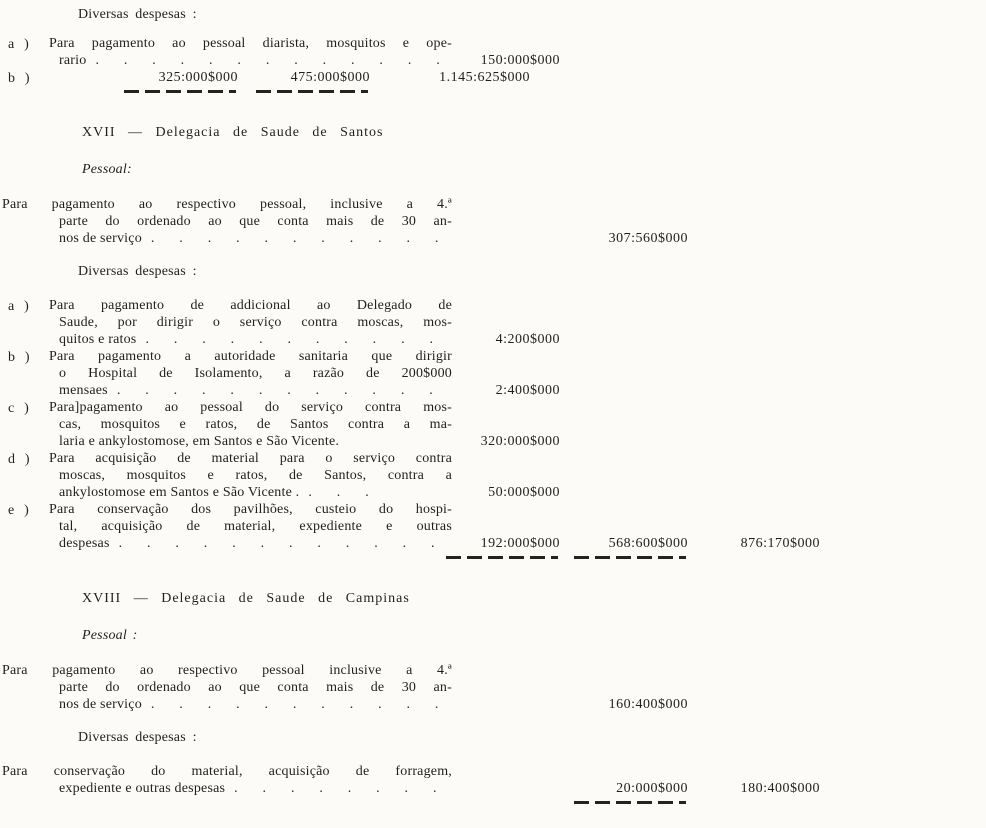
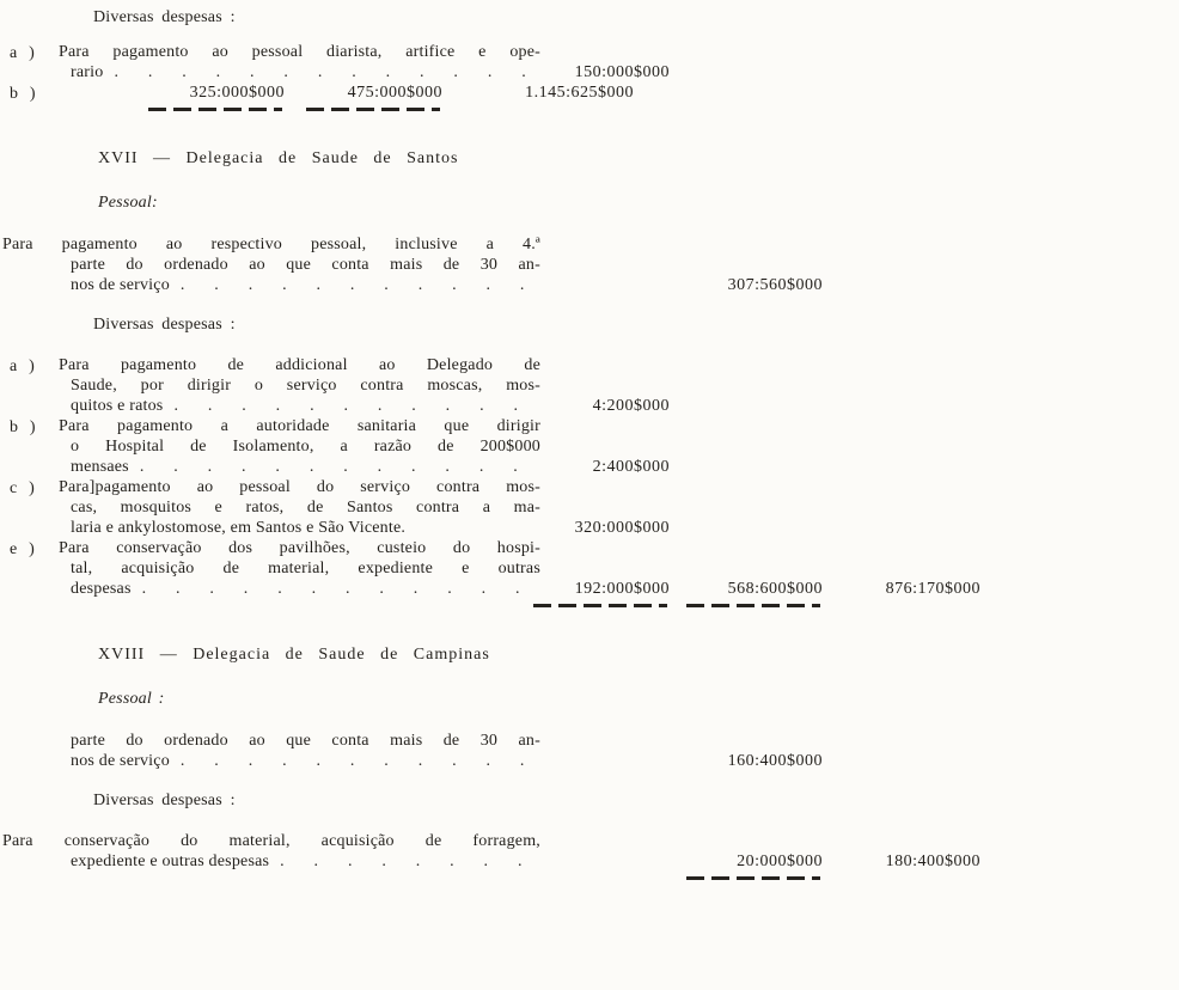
  Diversas despesas :
  a )
- Para pagamento ao pessoal diarista, mosquitos e ope-
+ Para pagamento ao pessoal diarista, artifice e ope-
  rario
  150:000$000
  b )
  325:000$000
  475:000$000
  1.145:625$000
  XVII — Delegacia de Saude de Santos
  Pessoal:
  Para pagamento ao respectivo pessoal, inclusive a 4.ª
  parte do ordenado ao que conta mais de 30 an-
  nos de serviço
  307:560$000
  Diversas despesas :
  a )
  Para pagamento de addicional ao Delegado de
  Saude, por dirigir o serviço contra moscas, mos-
  quitos e ratos
  4:200$000
  b )
  Para pagamento a autoridade sanitaria que dirigir
  o Hospital de Isolamento, a razão de 200$000
  mensaes
  2:400$000
  c )
  Para]pagamento ao pessoal do serviço contra mos-
  cas, mosquitos e ratos, de Santos contra a ma-
  laria e ankylostomose, em Santos e São Vicente.
  320:000$000
- d )
- Para acquisição de material para o serviço contra
- moscas, mosquitos e ratos, de Santos, contra a
- ankylostomose em Santos e São Vicente .
- . . .
- 50:000$000
  e )
  Para conservação dos pavilhões, custeio do hospi-
  tal, acquisição de material, expediente e outras
  despesas
  192:000$000
  568:600$000
  876:170$000
  XVIII — Delegacia de Saude de Campinas
  Pessoal :
- Para pagamento ao respectivo pessoal inclusive a 4.ª
  parte do ordenado ao que conta mais de 30 an-
  nos de serviço
  160:400$000
  Diversas despesas :
  Para conservação do material, acquisição de forragem,
  expediente e outras despesas
  . . . . . . . .
  20:000$000
  180:400$000
